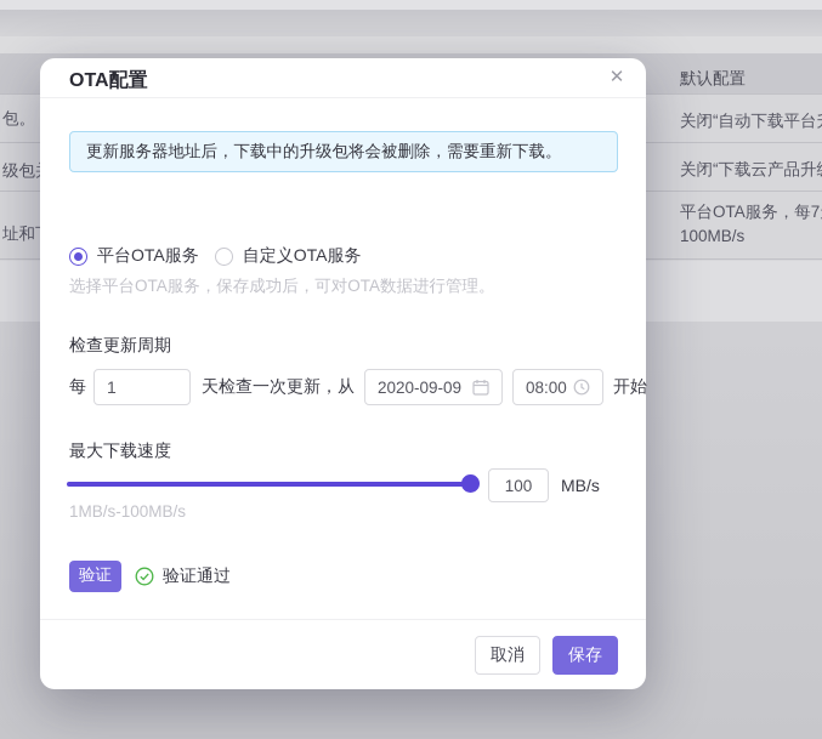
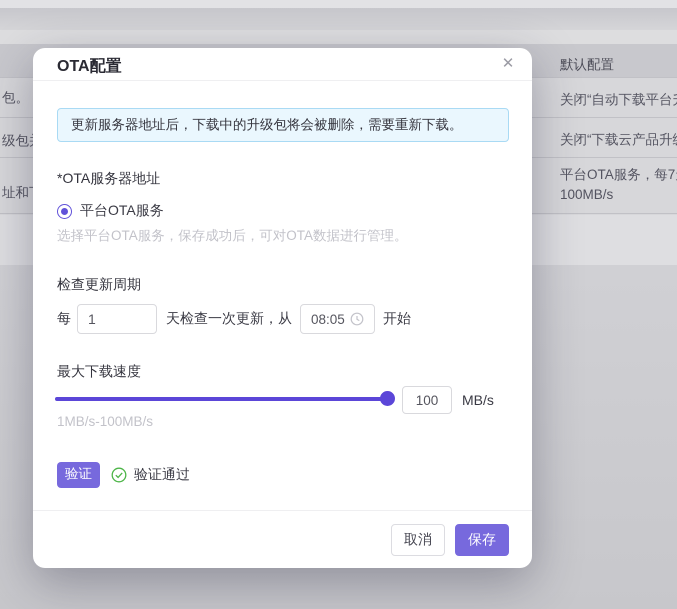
  默认配置
  关闭“自动下载平台
  关闭“下载云产品升
  平台OTA服务，每7
  100MB/s
  包。
  OTA配置
  ✕
  更新服务器地址后，下载中的升级包将会被删除，需要重新下载。
+ *OTA服务器地址
  平台OTA服务
- 自定义OTA服务
  选择平台OTA服务，保存成功后，可对OTA数据进行管理。
  检查更新周期
  每
  1
  天检查一次更新，从
- 2020-09-09
- 08:00
+ 08:05
  开始
  最大下载速度
  100
  MB/s
  1MB/s-100MB/s
  验证
  验证通过
  取消
  保存
